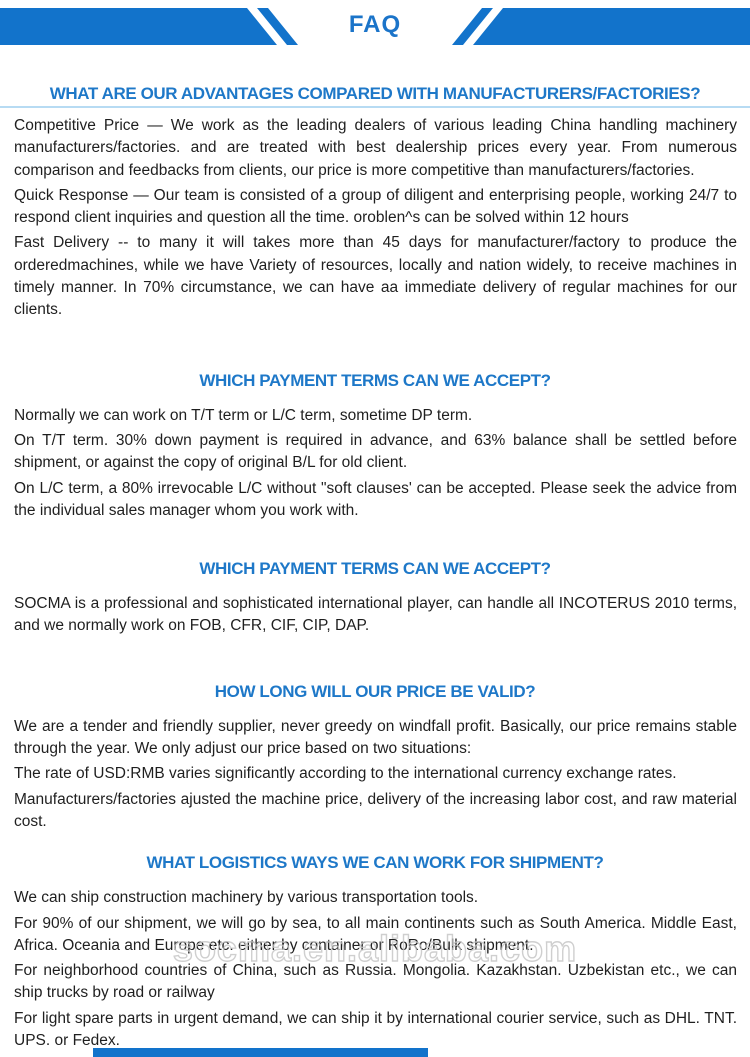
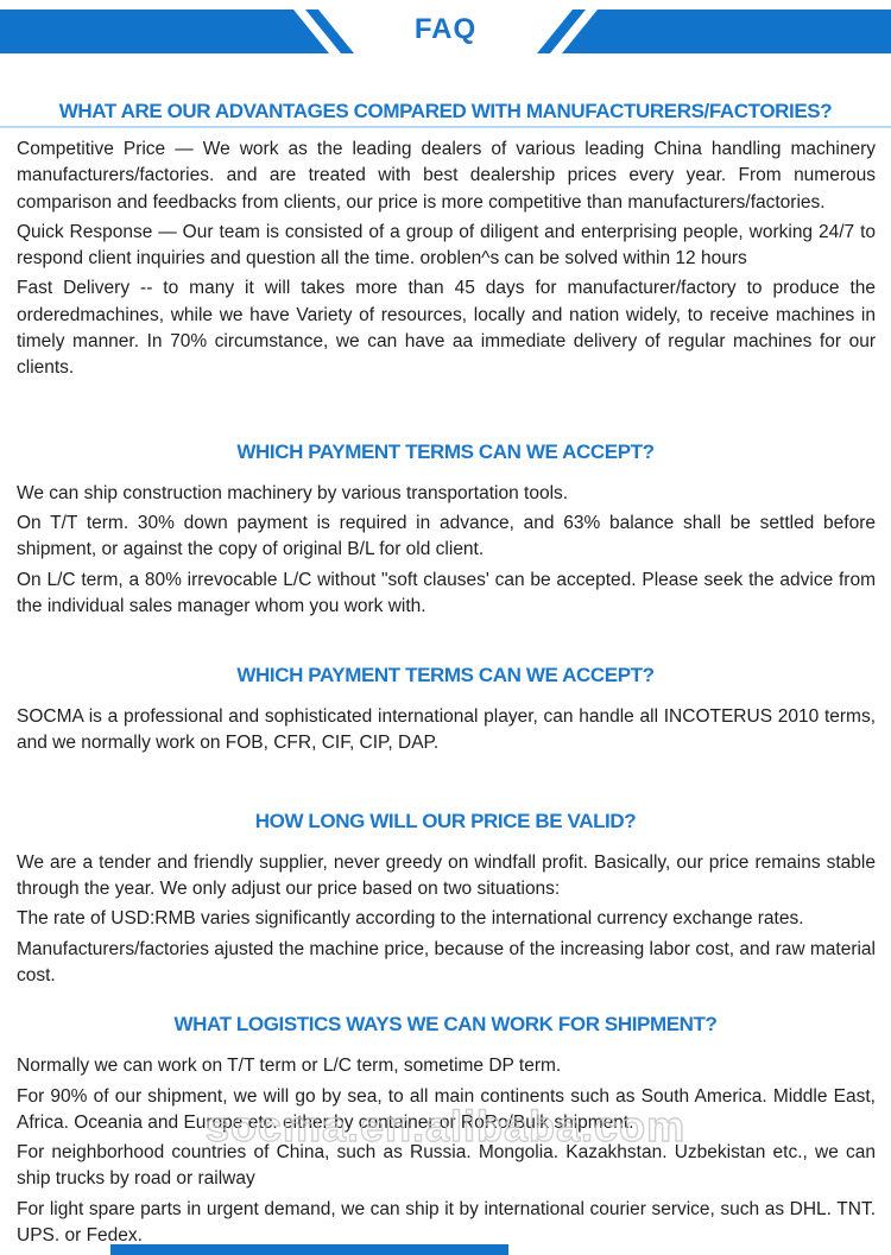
  FAQ
  WHAT ARE OUR ADVANTAGES COMPARED WITH MANUFACTURERS/FACTORIES?
  Competitive Price — We work as the leading dealers of various leading China handling machinery manufacturers/factories. and are treated with best dealership prices every year. From numerous comparison and feedbacks from clients, our price is more competitive than manufacturers/factories.
  Quick Response — Our team is consisted of a group of diligent and enterprising people, working 24/7 to respond client inquiries and question all the time. oroblen^s can be solved within 12 hours
  Fast Delivery -- to many it will takes more than 45 days for manufacturer/factory to produce the orderedmachines, while we have Variety of resources, locally and nation widely, to receive machines in timely manner. In 70% circumstance, we can have aa immediate delivery of regular machines for our clients.
  WHICH PAYMENT TERMS CAN WE ACCEPT?
- Normally we can work on T/T term or L/C term, sometime DP term.
+ We can ship construction machinery by various transportation tools.
  On T/T term. 30% down payment is required in advance, and 63% balance shall be settled before shipment, or against the copy of original B/L for old client.
  On L/C term, a 80% irrevocable L/C without "soft clauses' can be accepted. Please seek the advice from the individual sales manager whom you work with.
  WHICH PAYMENT TERMS CAN WE ACCEPT?
  SOCMA is a professional and sophisticated international player, can handle all INCOTERUS 2010 terms, and we normally work on FOB, CFR, CIF, CIP, DAP.
  HOW LONG WILL OUR PRICE BE VALID?
  We are a tender and friendly supplier, never greedy on windfall profit. Basically, our price remains stable through the year. We only adjust our price based on two situations:
  The rate of USD:RMB varies significantly according to the international currency exchange rates.
- Manufacturers/factories ajusted the machine price, delivery of the increasing labor cost, and raw material cost.
+ Manufacturers/factories ajusted the machine price, because of the increasing labor cost, and raw material cost.
  WHAT LOGISTICS WAYS WE CAN WORK FOR SHIPMENT?
- We can ship construction machinery by various transportation tools.
+ Normally we can work on T/T term or L/C term, sometime DP term.
  For 90% of our shipment, we will go by sea, to all main continents such as South America. Middle East, Africa. Oceania and Europe etc. either by container or RoRo/Bulk shipment.
  For neighborhood countries of China, such as Russia. Mongolia. Kazakhstan. Uzbekistan etc., we can ship trucks by road or railway
  For light spare parts in urgent demand, we can ship it by international courier service, such as DHL. TNT. UPS. or Fedex.
  socma.en.alibaba.com
